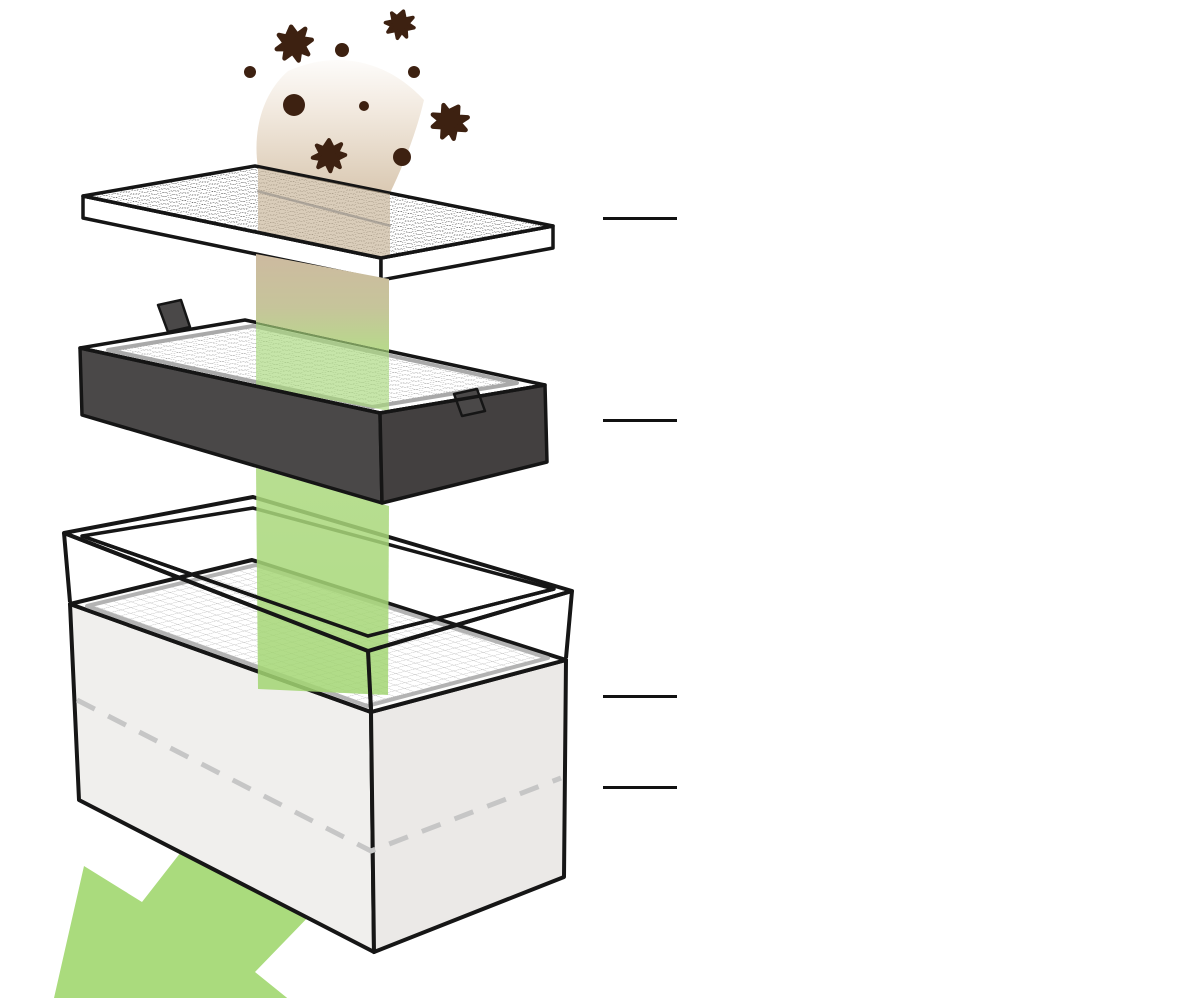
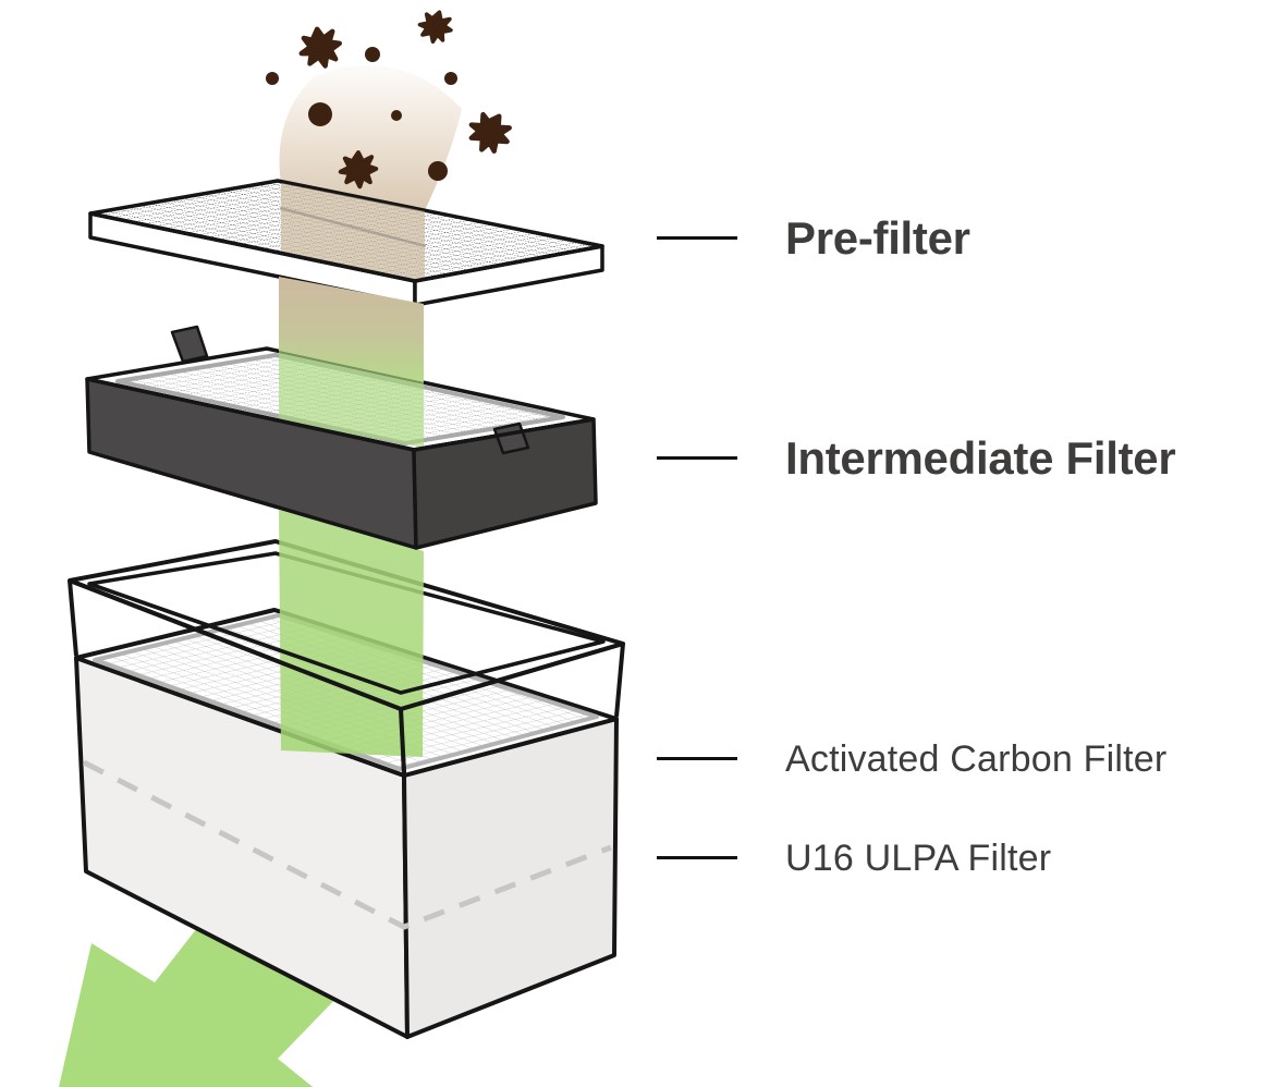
+ Pre-filter
+ Intermediate Filter
+ Activated Carbon Filter
+ U16 ULPA Filter
